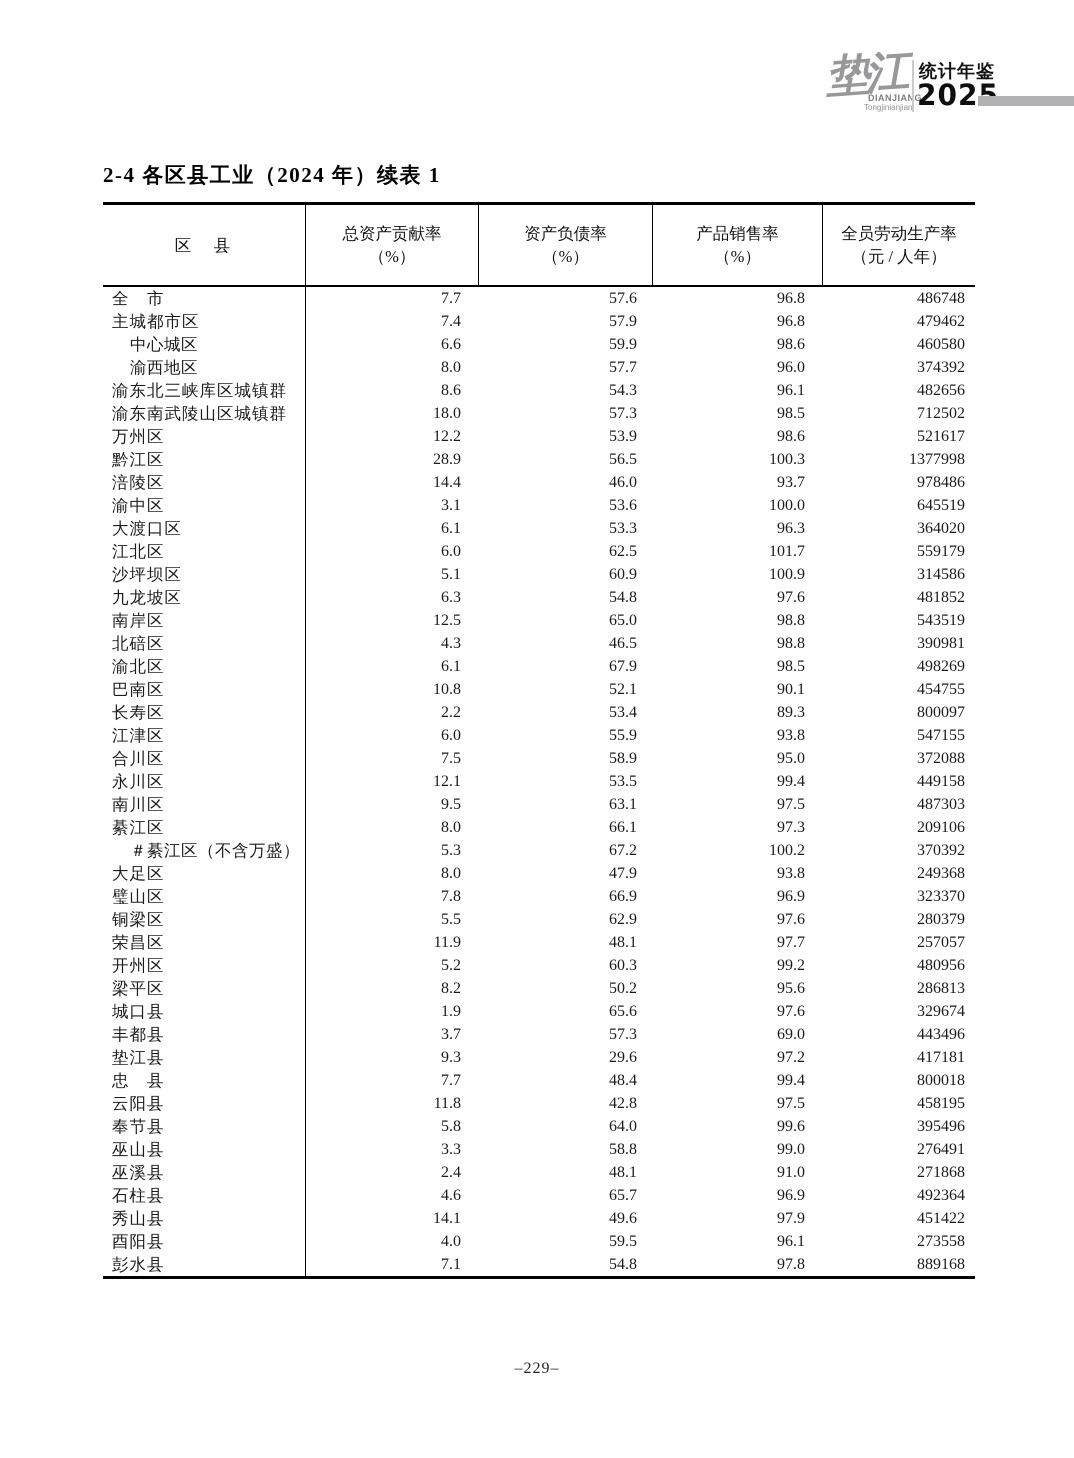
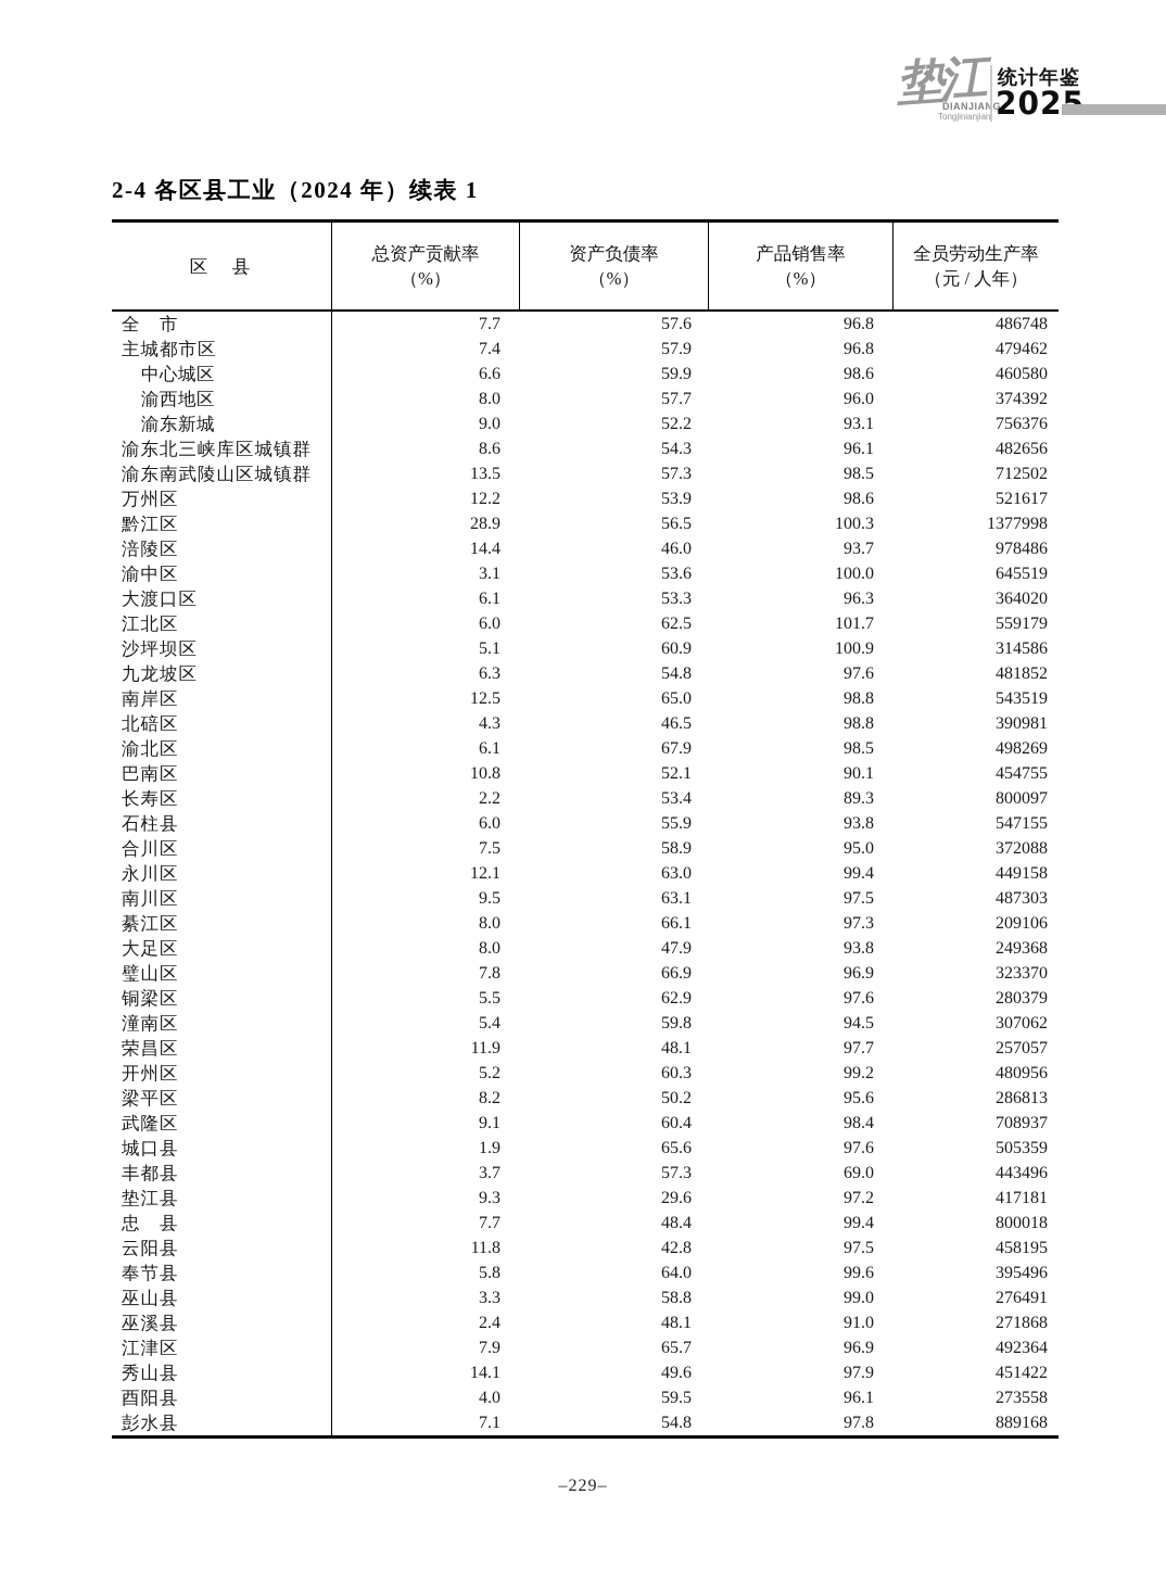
  DIANJIANG
  Tongjinianjian
  统计年鉴
  202
  2-4 各区县工业（2024 年）续表 1
  区 县
  总资产贡献率
  （%）
  资产负债率
  （%）
  产品销售率
  （%）
  全员劳动生产率
  （元 / 人年）
  全 市
  7.7
  57.6
  96.8
  486748
  主城都市区
  7.4
  57.9
  96.8
  479462
  中心城区
  6.6
  59.9
  98.6
  460580
  渝西地区
  8.0
  57.7
  96.0
  374392
+ 渝东新城
+ 9.0
+ 52.2
+ 93.1
+ 756376
  渝东北三峡库区城镇群
  8.6
  54.3
  96.1
  482656
  渝东南武陵山区城镇群
- 18.0
+ 13.5
  57.3
  98.5
  712502
  万州区
  12.2
  53.9
  98.6
  521617
  黔江区
  28.9
  56.5
  100.3
  1377998
  涪陵区
  14.4
  46.0
  93.7
  978486
  渝中区
  3.1
  53.6
  100.0
  645519
  大渡口区
  6.1
  53.3
  96.3
  364020
  江北区
  6.0
  62.5
  101.7
  559179
  沙坪坝区
  5.1
  60.9
  100.9
  314586
  九龙坡区
  6.3
  54.8
  97.6
  481852
  南岸区
  12.5
  65.0
  98.8
  543519
  北碚区
  4.3
  46.5
  98.8
  390981
  渝北区
  6.1
  67.9
  98.5
  498269
  巴南区
  10.8
  52.1
  90.1
  454755
  长寿区
  2.2
  53.4
  89.3
  800097
- 江津区
+ 石柱县
  6.0
  55.9
  93.8
  547155
  合川区
  7.5
  58.9
  95.0
  372088
  永川区
  12.1
- 53.5
+ 63.0
  99.4
  449158
  南川区
  9.5
  63.1
  97.5
  487303
  綦江区
  8.0
  66.1
  97.3
  209106
- ＃綦江区（不含万盛）
- 5.3
- 67.2
- 100.2
- 370392
  大足区
  8.0
  47.9
  93.8
  249368
  璧山区
  7.8
  66.9
  96.9
  323370
  铜梁区
  5.5
  62.9
  97.6
  280379
+ 潼南区
+ 5.4
+ 59.8
+ 94.5
+ 307062
  荣昌区
  11.9
  48.1
  97.7
  257057
  开州区
  5.2
  60.3
  99.2
  480956
  梁平区
  8.2
  50.2
  95.6
  286813
+ 武隆区
+ 9.1
+ 60.4
+ 98.4
+ 708937
  城口县
  1.9
  65.6
  97.6
- 329674
+ 505359
  丰都县
  3.7
  57.3
  69.0
  443496
  垫江县
  9.3
  29.6
  97.2
  417181
  忠 县
  7.7
  48.4
  99.4
  800018
  云阳县
  11.8
  42.8
  97.5
  458195
  奉节县
  5.8
  64.0
  99.6
  395496
  巫山县
  3.3
  58.8
  99.0
  276491
  巫溪县
  2.4
  48.1
  91.0
  271868
- 石柱县
+ 江津区
- 4.6
+ 7.9
  65.7
  96.9
  492364
  秀山县
  14.1
  49.6
  97.9
  451422
  酉阳县
  4.0
  59.5
  96.1
  273558
  彭水县
  7.1
  54.8
  97.8
  889168
  –229–
